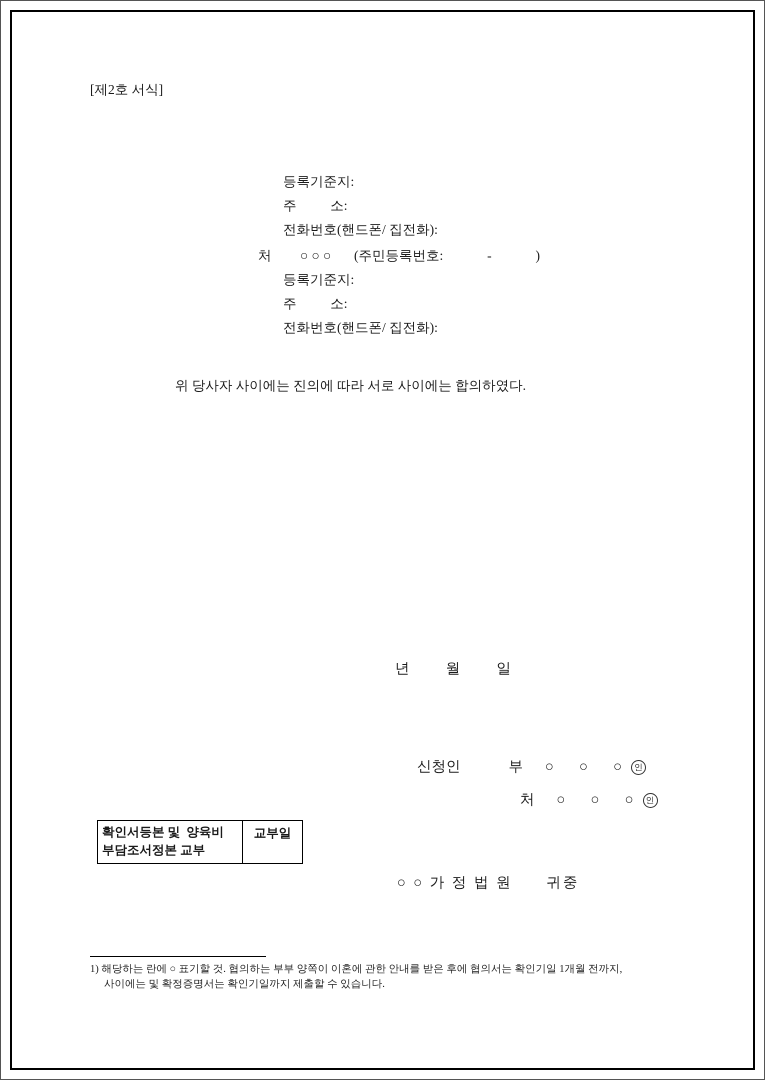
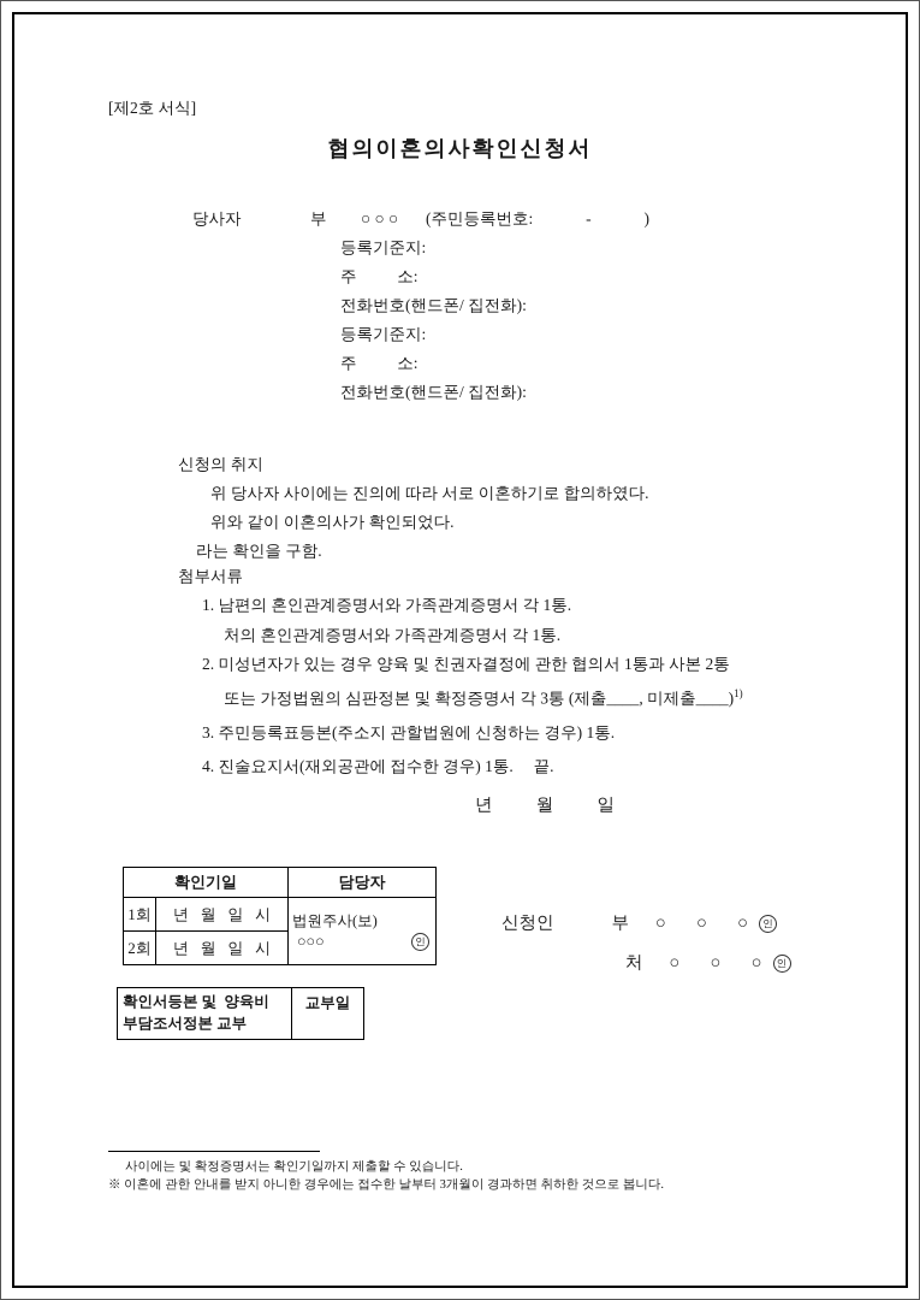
  [제2호 서식]
+ 협의이혼의사확인신청서
+ 당사자 부 ○ ○ ○ (주민등록번호: - )
  등록기준지:
  주 소:
  전화번호(핸드폰/ 집전화):
- 처 ○ ○ ○ (주민등록번호: - )
  등록기준지:
  주 소:
  전화번호(핸드폰/ 집전화):
+ 신청의 취지
- 위 당사자 사이에는 진의에 따라 서로 사이에는 합의하였다.
+ 위 당사자 사이에는 진의에 따라 서로 이혼하기로 합의하였다.
+ 위와 같이 이혼의사가 확인되었다.
+ 라는 확인을 구함.
+ 첨부서류
+ 1. 남편의 혼인관계증명서와 가족관계증명서 각 1통.
+ 처의 혼인관계증명서와 가족관계증명서 각 1통.
+ 2. 미성년자가 있는 경우 양육 및 친권자결정에 관한 협의서 1통과 사본 2통
+ 또는 가정법원의 심판정본 및 확정증명서 각 3통 (제출____, 미제출____)1)
+ 3. 주민등록표등본(주소지 관할법원에 신청하는 경우) 1통.
+ 4. 진술요지서(재외공관에 접수한 경우) 1통. 끝.
  년 월 일
+ 확인기일	담당자
+ 1회	년 월 일 시	법원주사(보) ○○○ 인
+ 2회	년 월 일 시
  신청인
  부
  ○ ○ ○
  인
  처
  ○ ○ ○
  인
  확인서등본 및 양육비 부담조서정본 교부	교부일
- ○ ○ 가 정 법 원 귀중
- 1) 해당하는 란에 ○ 표기할 것. 협의하는 부부 양쪽이 이혼에 관한 안내를 받은 후에 협의서는 확인기일 1개월 전까지,
  사이에는 및 확정증명서는 확인기일까지 제출할 수 있습니다.
+ ※ 이혼에 관한 안내를 받지 아니한 경우에는 접수한 날부터 3개월이 경과하면 취하한 것으로 봅니다.
